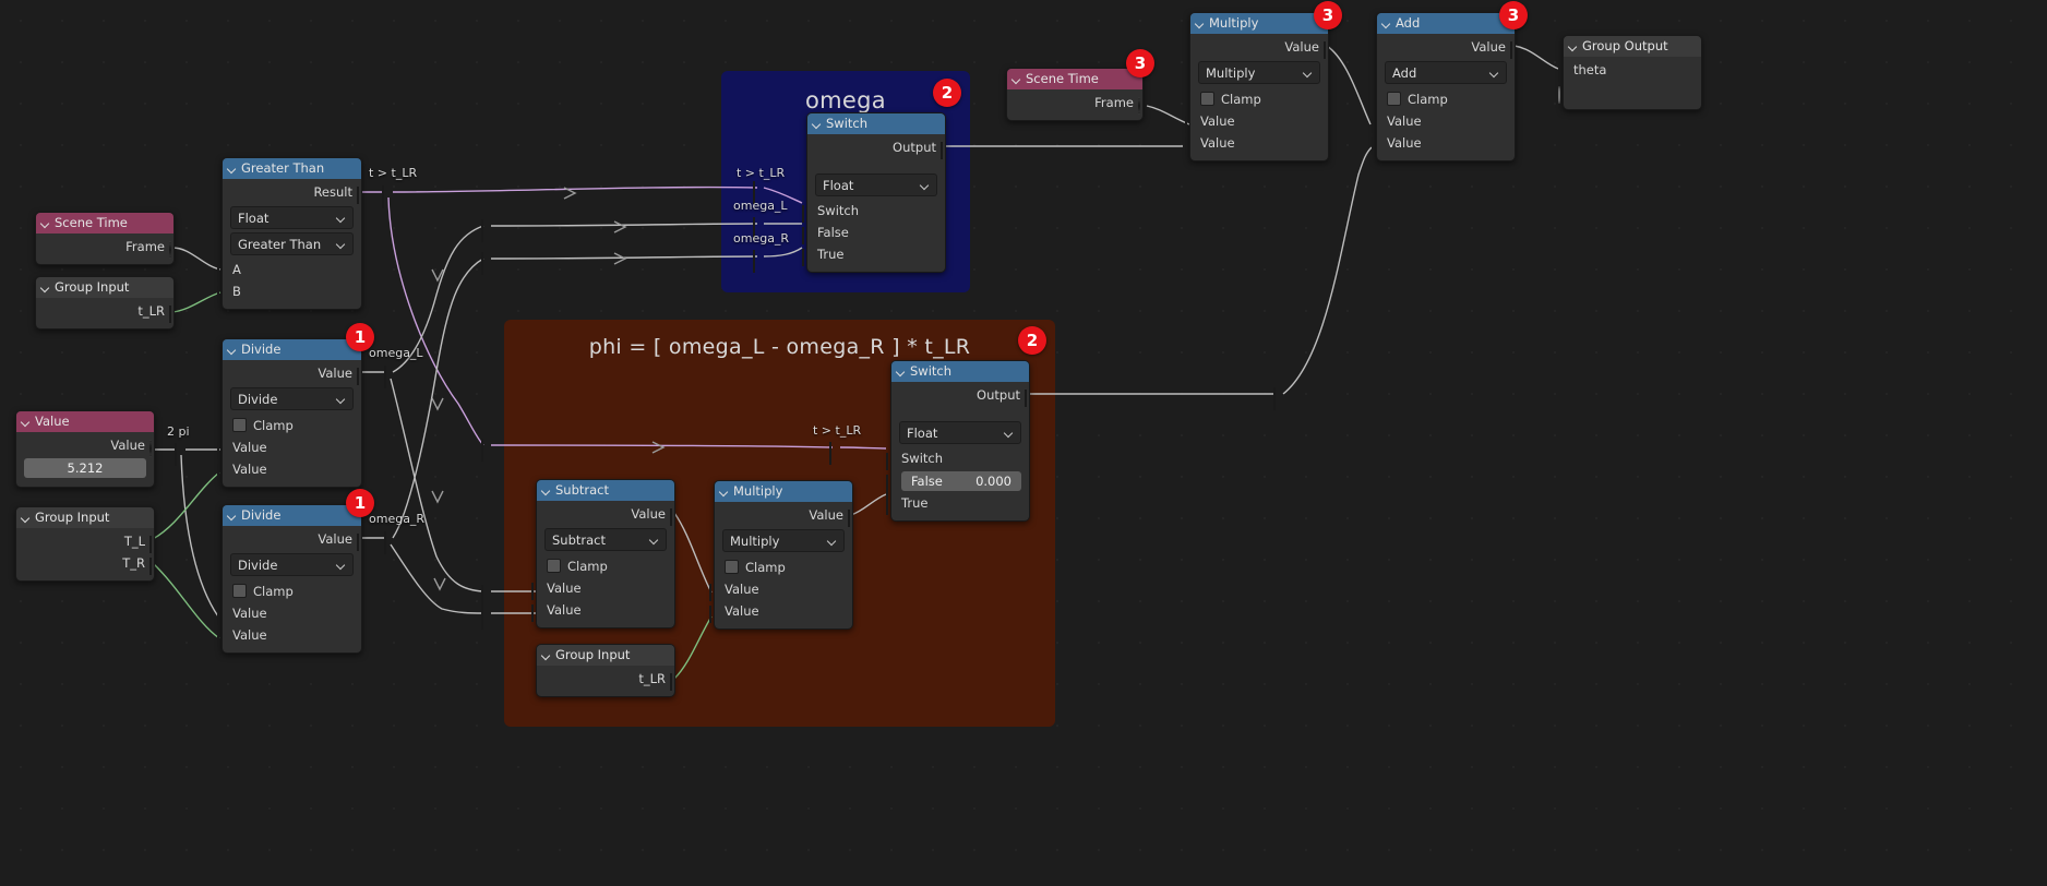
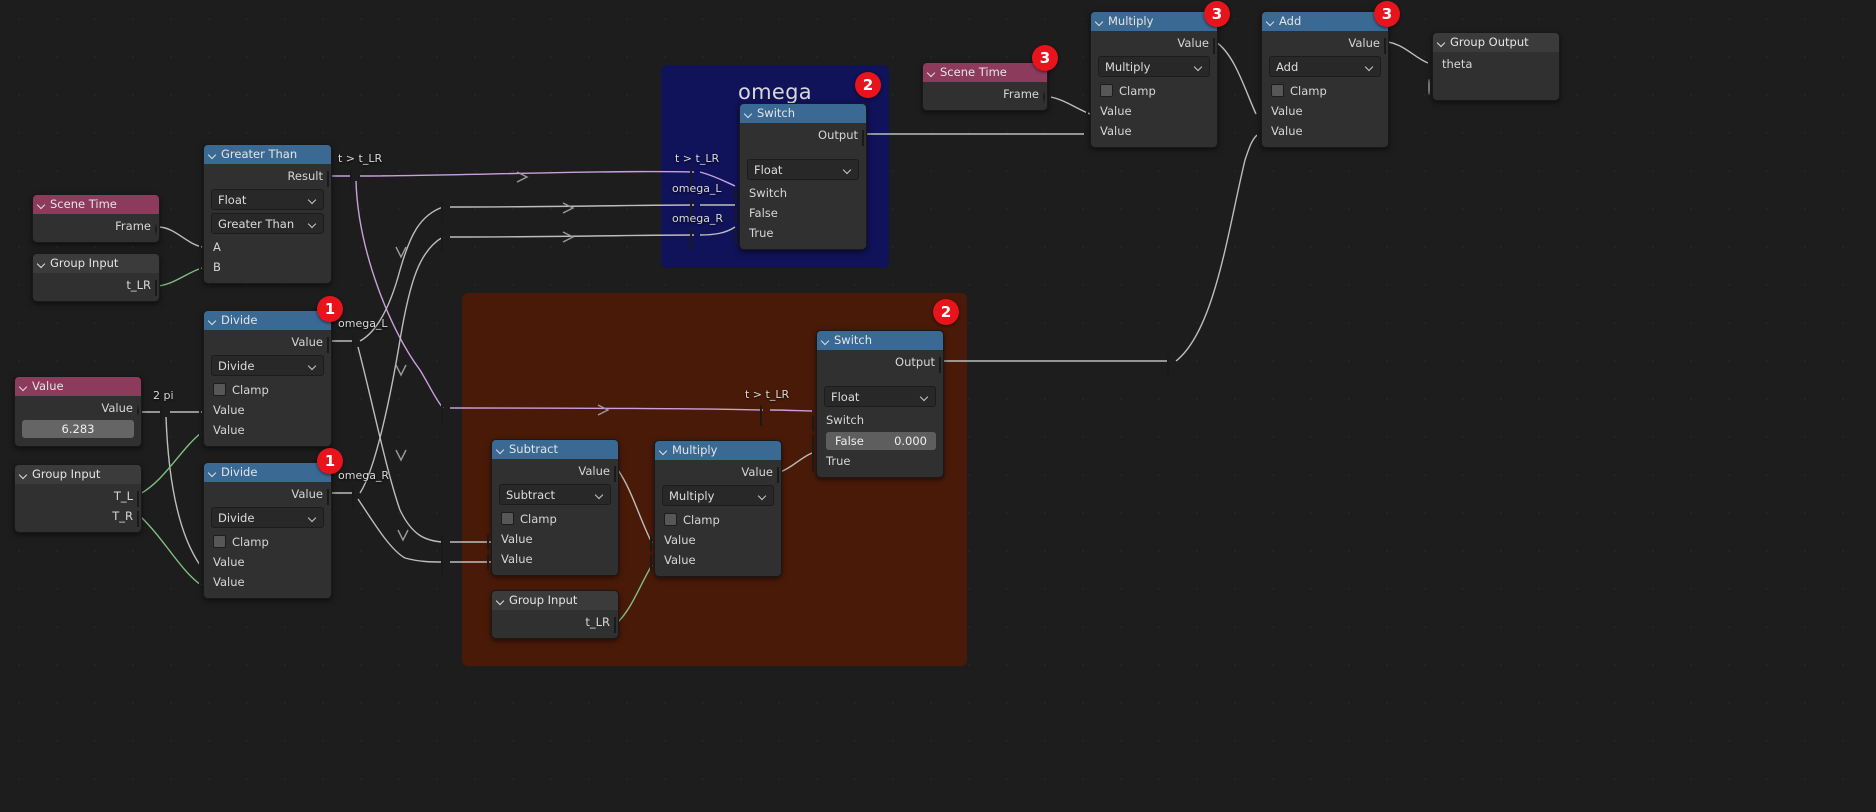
  omega
- phi = [ omega_L - omega_R ] * t_LR
  Scene Time
  Frame
  Group Input
  t_LR
  Greater Than
  Result
  Float
  Greater Than
  A
  B
  Value
  Value
- 5.212
+ 6.283
  Group Input
  T_L
  T_R
  Divide
  Value
  Divide
  Clamp
  Value
  Value
  1
  Divide
  Value
  Divide
  Clamp
  Value
  Value
  1
  Switch
  Output
  Float
  Switch
  False
  True
  2
  Scene Time
  Frame
  3
  Multiply
  Value
  Multiply
  Clamp
  Value
  Value
  3
  Add
  Value
  Add
  Clamp
  Value
  Value
  3
  Group Output
  theta
  Switch
  Output
  Float
  Switch
  False
  0.000
  True
  2
  Subtract
  Value
  Subtract
  Clamp
  Value
  Value
  Multiply
  Value
  Multiply
  Clamp
  Value
  Value
  Group Input
  t_LR
  2 pi
  t > t_LR
  omega_L
  omega_R
  t > t_LR
  omega_L
  omega_R
  t > t_LR
